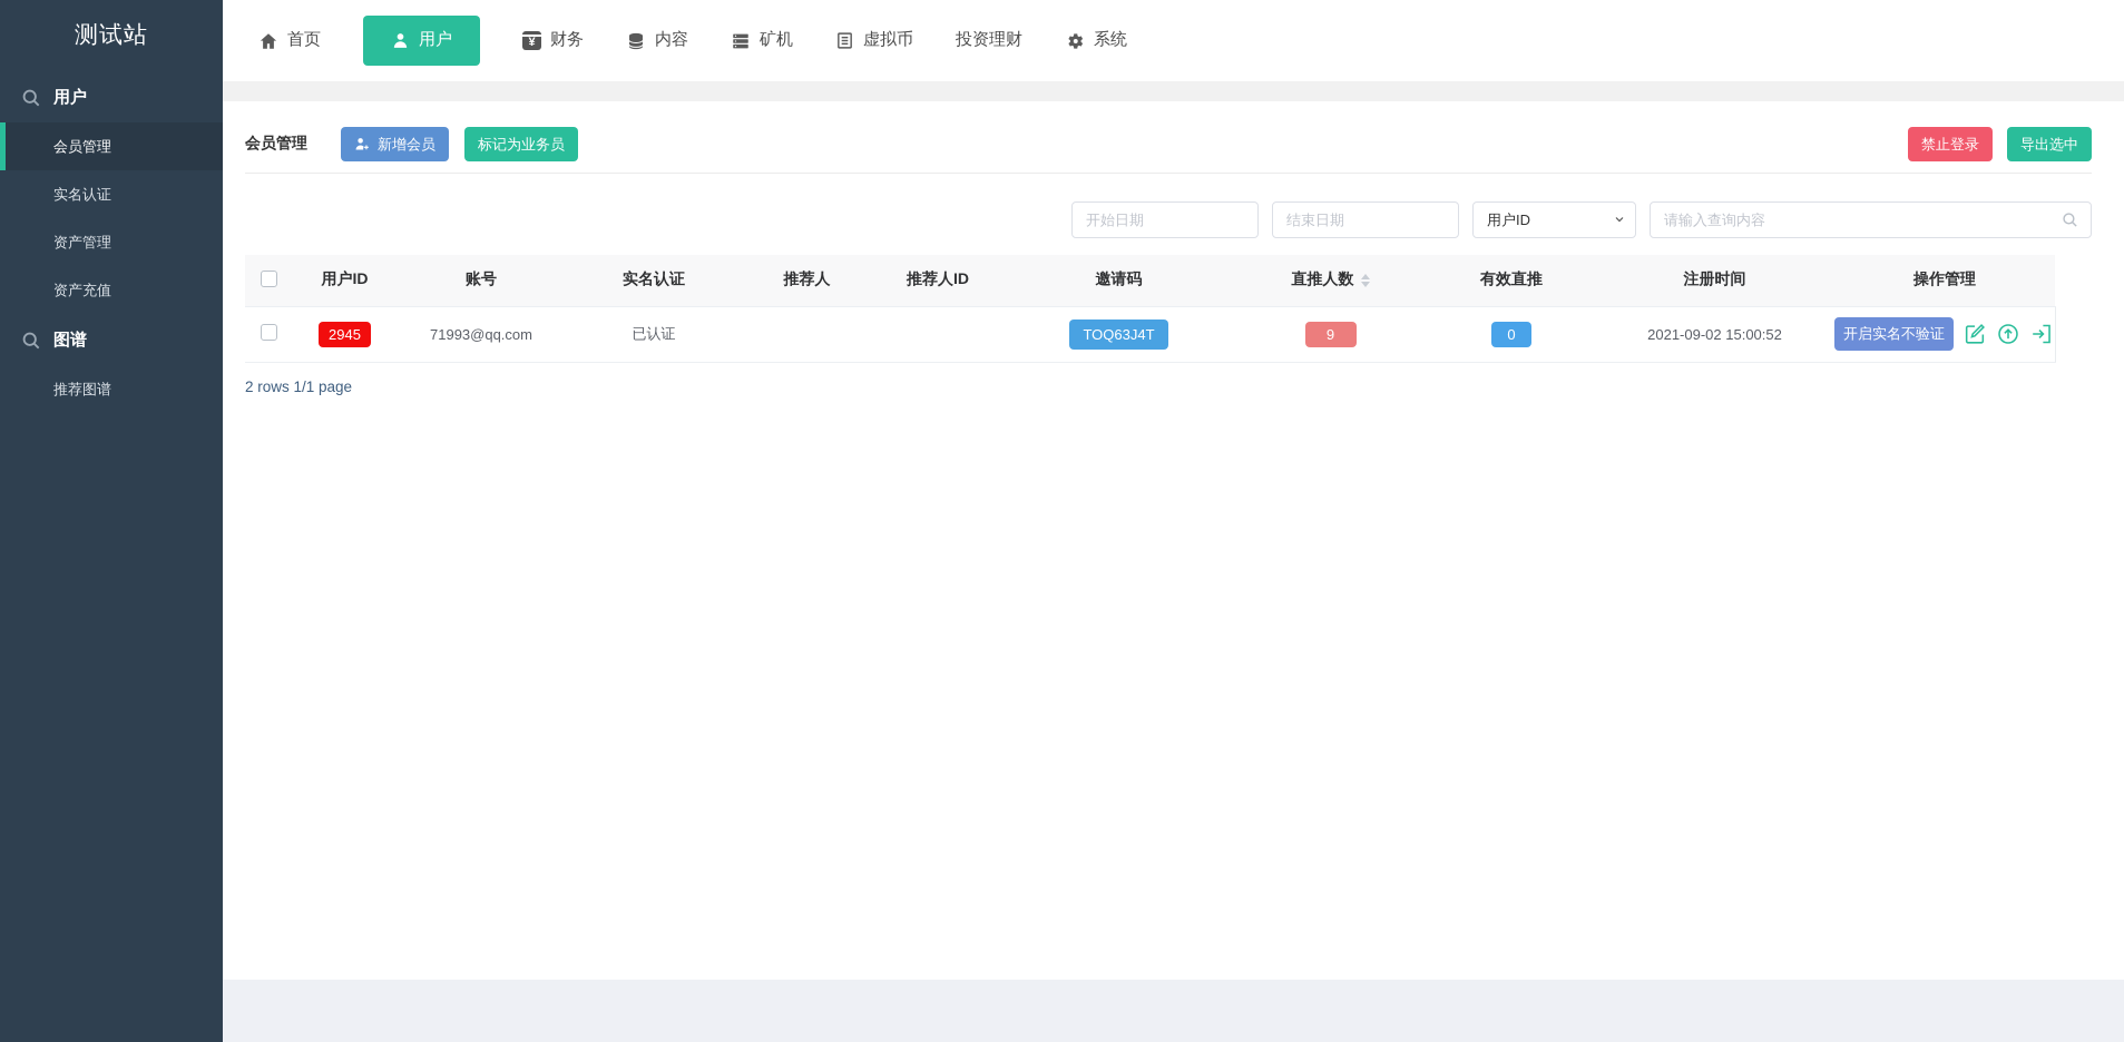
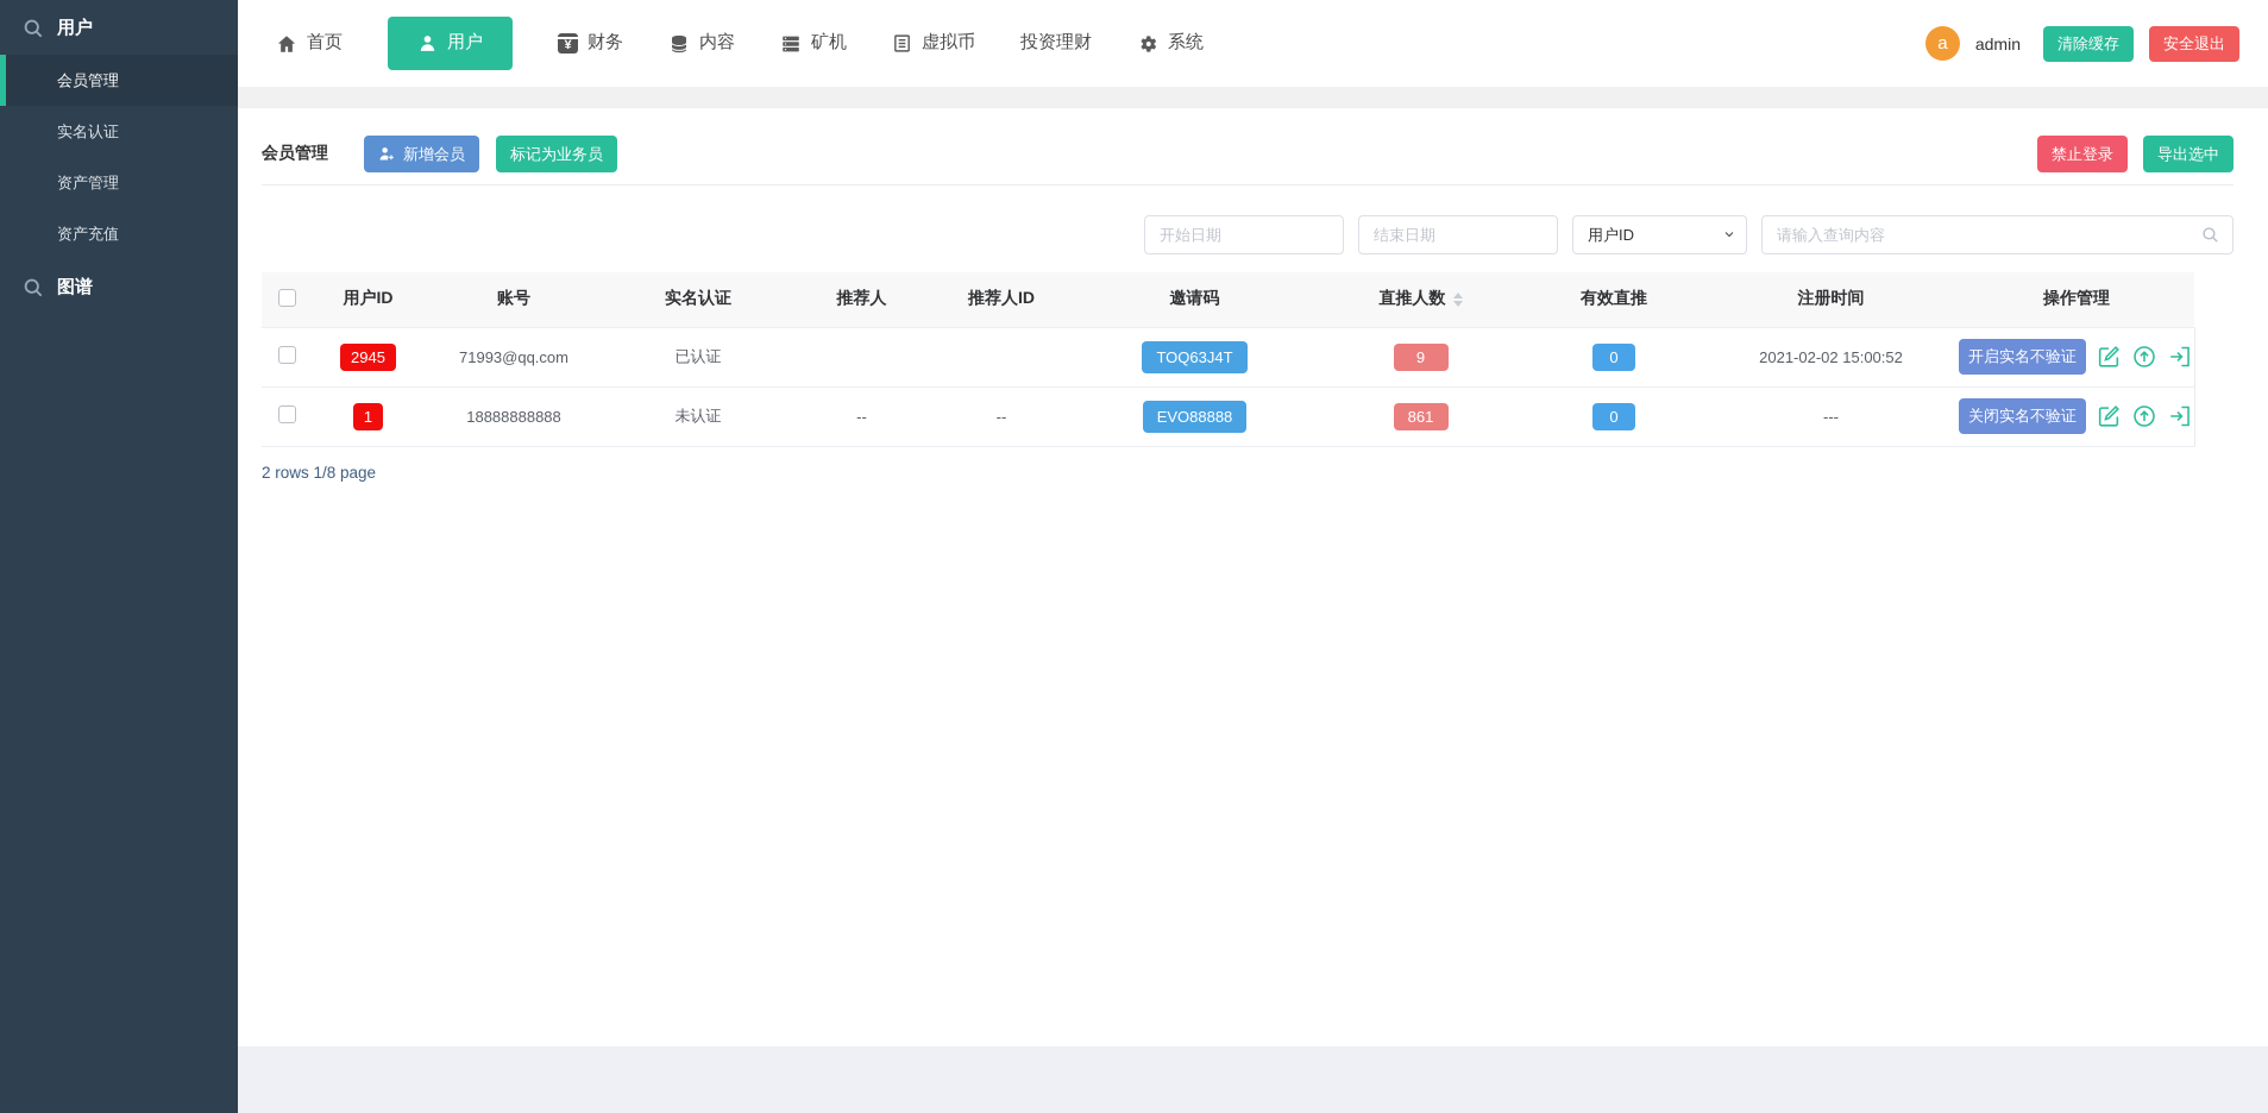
- 测试站
  用户
  会员管理
  实名认证
  资产管理
  资产充值
  图谱
- 推荐图谱
  首页
  用户
  ¥
  财务
  内容
  矿机
  虚拟币
  投资理财
  系统
+ a
+ admin
+ 清除缓存
+ 安全退出
  会员管理
  新增会员
  标记为业务员
  禁止登录
  导出选中
  开始日期
  结束日期
  用户ID
  请输入查询内容
  	用户ID	账号	实名认证	推荐人	推荐人ID	邀请码	直推人数	有效直推	注册时间	操作管理
- 	2945	71993@qq.com	已认证			TOQ63J4T	9	0	2021-09-02 15:00:52	开启实名不验证
+ 	2945	71993@qq.com	已认证			TOQ63J4T	9	0	2021-02-02 15:00:52	开启实名不验证
+ 	1	18888888888	未认证	--	--	EVO88888	861	0	---	关闭实名不验证
- 2 rows 1/1 page
+ 2 rows 1/8 page
